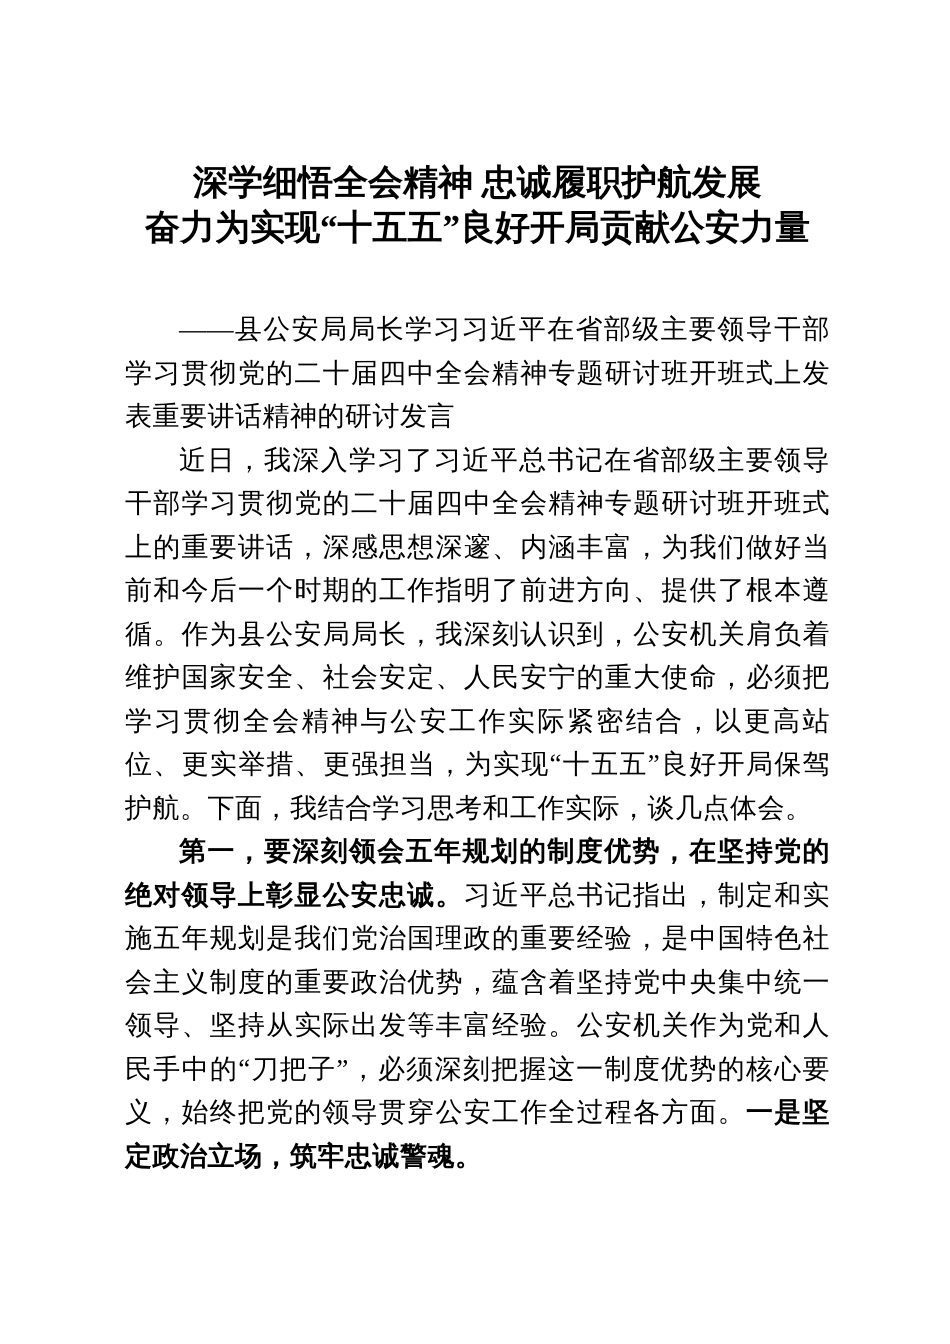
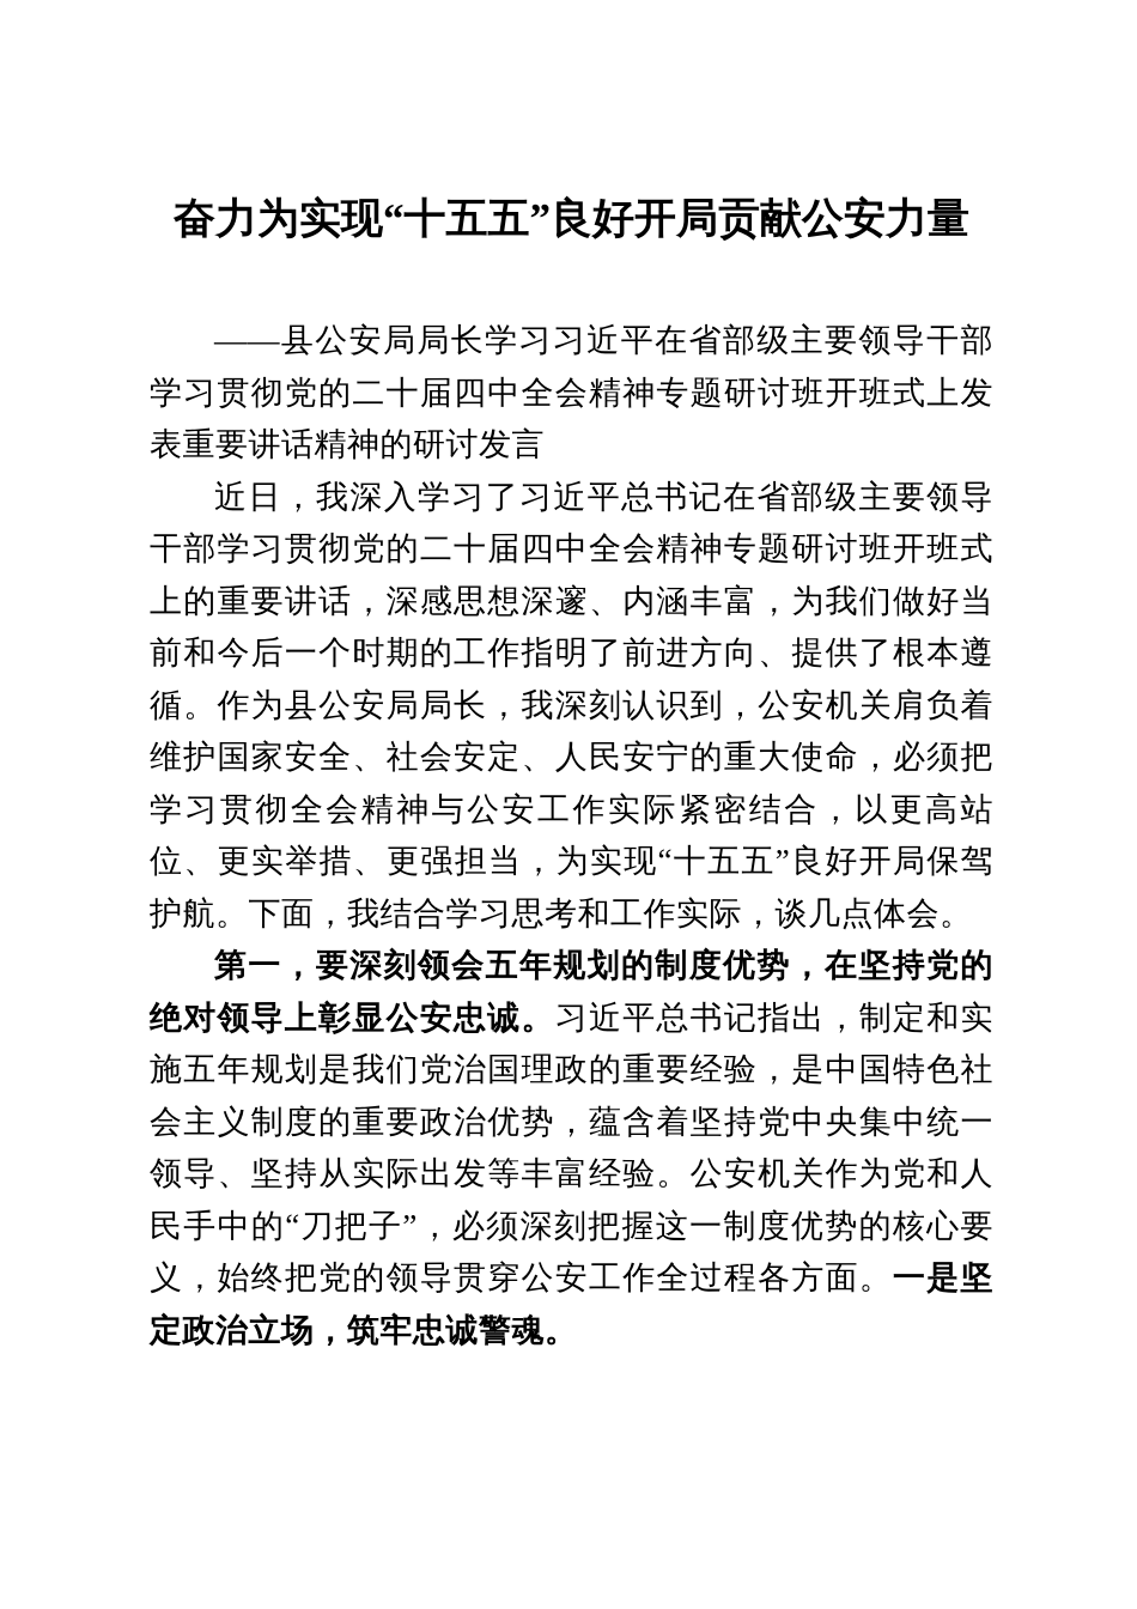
- 深学细悟全会精神 忠诚履职护航发展
  奋力为实现“十五五”良好开局贡献公安力量
  ——县公安局局长学习习近平在省部级主要领导干部学习贯彻党的二十届四中全会精神专题研讨班开班式上发表重要讲话精神的研讨发言
  近日，我深入学习了习近平总书记在省部级主要领导干部学习贯彻党的二十届四中全会精神专题研讨班开班式上的重要讲话，深感思想深邃、内涵丰富，为我们做好当前和今后一个时期的工作指明了前进方向、提供了根本遵循。作为县公安局局长，我深刻认识到，公安机关肩负着维护国家安全、社会安定、人民安宁的重大使命，必须把学习贯彻全会精神与公安工作实际紧密结合，以更高站位、更实举措、更强担当，为实现“十五五”良好开局保驾护航。下面，我结合学习思考和工作实际，谈几点体会。
  第一，要深刻领会五年规划的制度优势，在坚持党的绝对领导上彰显公安忠诚。习近平总书记指出，制定和实施五年规划是我们党治国理政的重要经验，是中国特色社会主义制度的重要政治优势，蕴含着坚持党中央集中统一领导、坚持从实际出发等丰富经验。公安机关作为党和人民手中的“刀把子”，必须深刻把握这一制度优势的核心要义，始终把党的领导贯穿公安工作全过程各方面。一是坚定政治立场，筑牢忠诚警魂。
